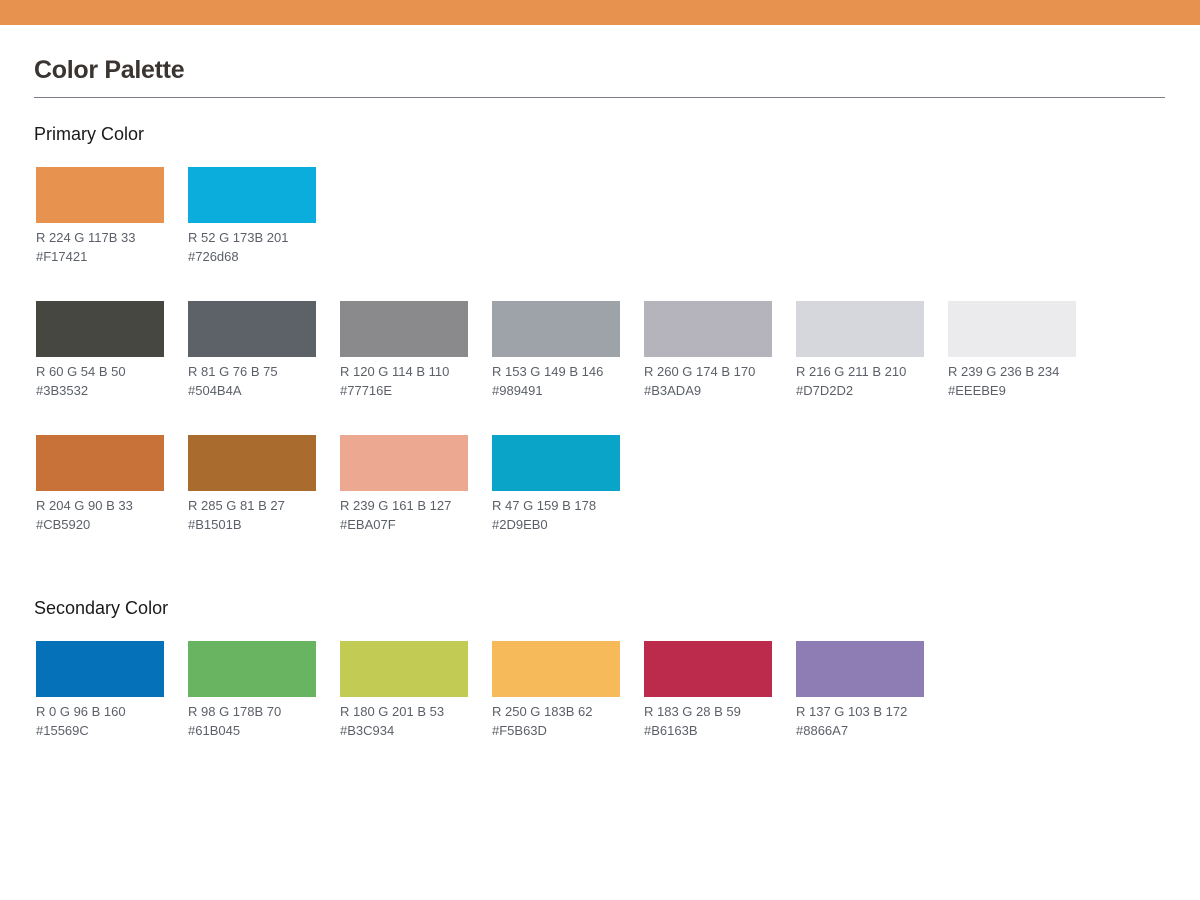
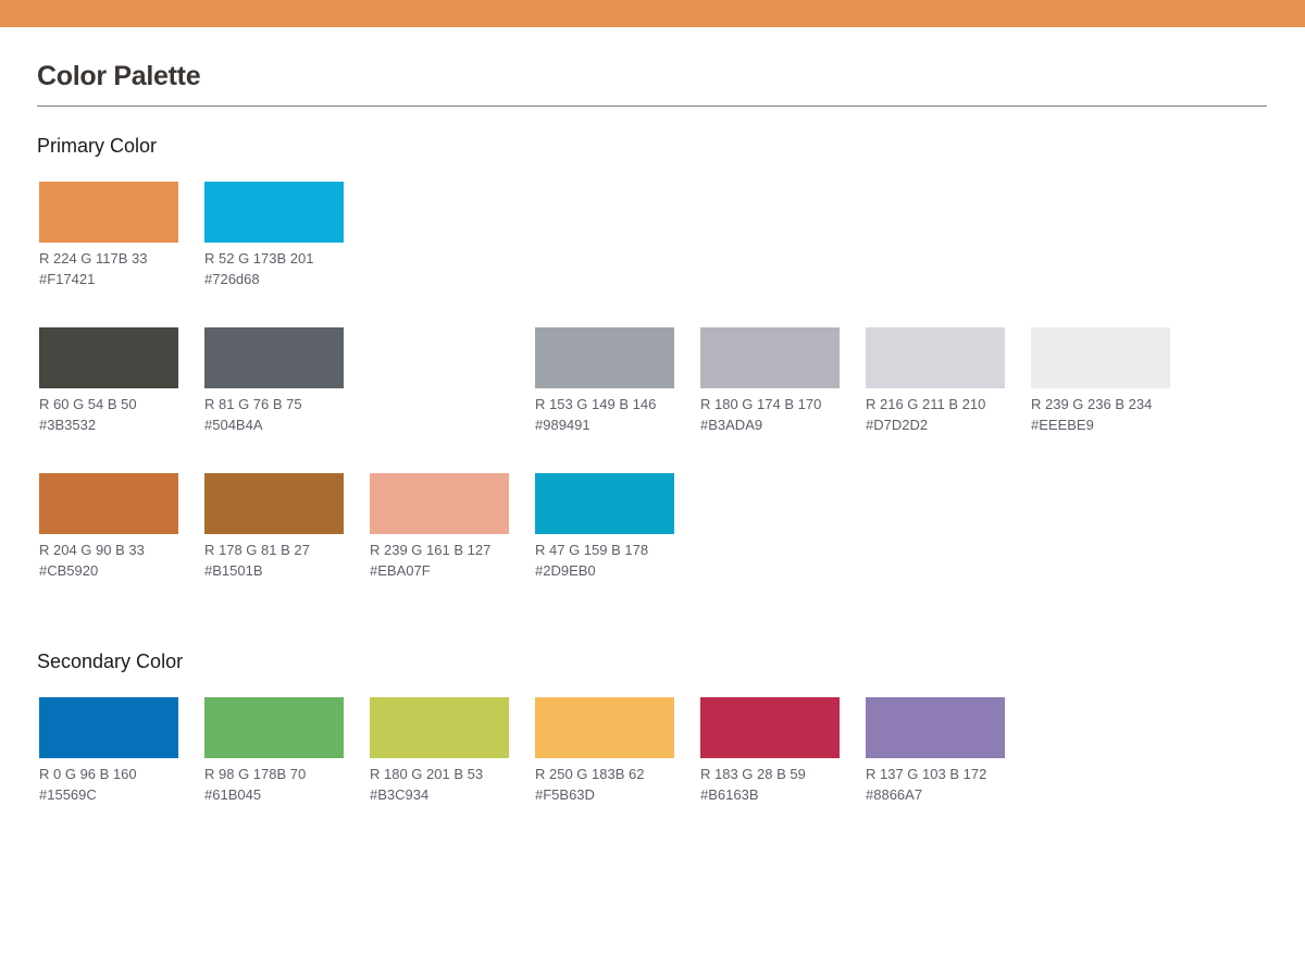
  Color Palette
  Primary Color
  R 224 G 117B 33
  #F17421
  R 52 G 173B 201
  #726d68
  R 60 G 54 B 50
  #3B3532
  R 81 G 76 B 75
  #504B4A
- R 120 G 114 B 110
- #77716E
  R 153 G 149 B 146
  #989491
- R 260 G 174 B 170
+ R 180 G 174 B 170
  #B3ADA9
  R 216 G 211 B 210
  #D7D2D2
  R 239 G 236 B 234
  #EEEBE9
  R 204 G 90 B 33
  #CB5920
- R 285 G 81 B 27
+ R 178 G 81 B 27
  #B1501B
  R 239 G 161 B 127
  #EBA07F
  R 47 G 159 B 178
  #2D9EB0
  Secondary Color
  R 0 G 96 B 160
  #15569C
  R 98 G 178B 70
  #61B045
  R 180 G 201 B 53
  #B3C934
  R 250 G 183B 62
  #F5B63D
  R 183 G 28 B 59
  #B6163B
  R 137 G 103 B 172
  #8866A7
